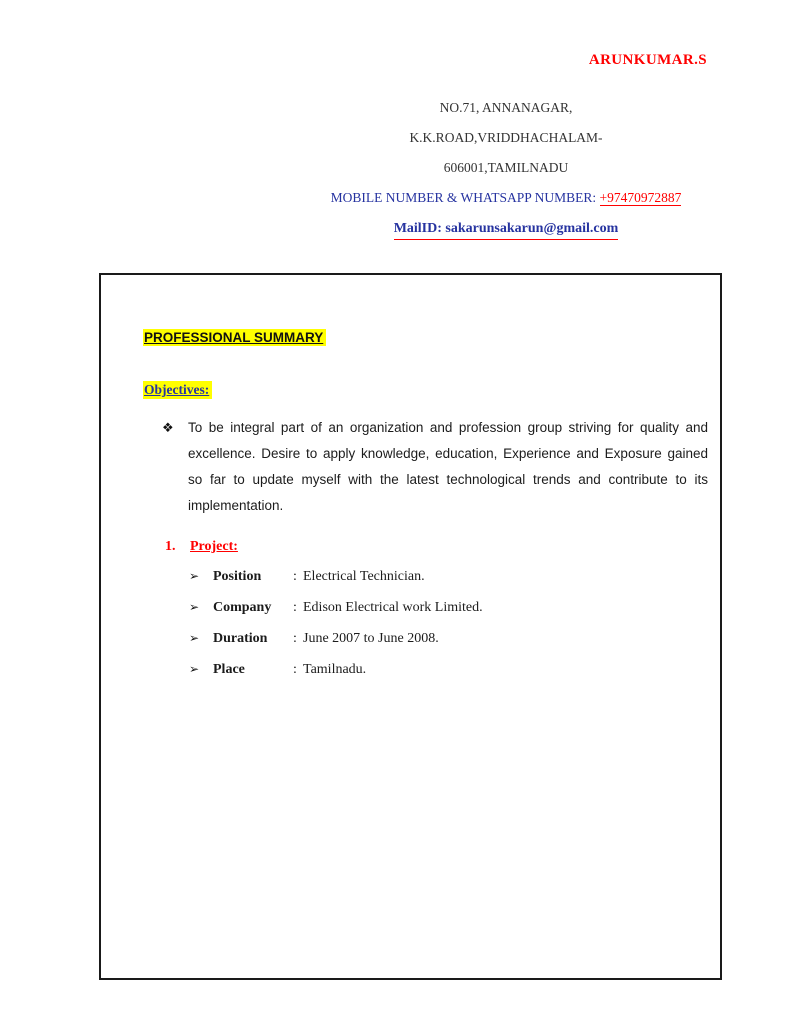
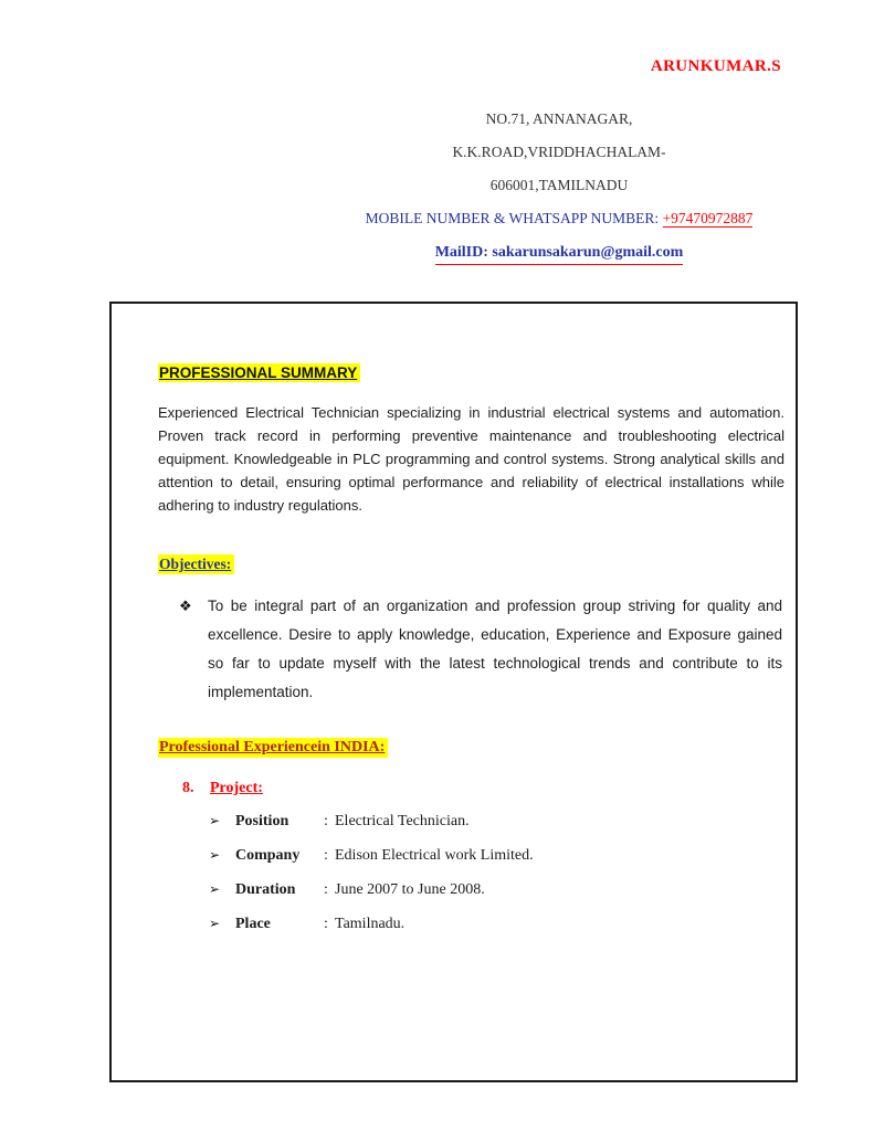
  ARUNKUMAR.S
  NO.71, ANNANAGAR,
  K.K.ROAD,VRIDDHACHALAM-
  606001,TAMILNADU
  MOBILE NUMBER & WHATSAPP NUMBER: +97470972887
  MailID: sakarunsakarun@gmail.com
  PROFESSIONAL SUMMARY
+ Experienced Electrical Technician specializing in industrial electrical systems and automation. Proven track record in performing preventive maintenance and troubleshooting electrical equipment. Knowledgeable in PLC programming and control systems. Strong analytical skills and attention to detail, ensuring optimal performance and reliability of electrical installations while adhering to industry regulations.
  Objectives:
  ❖
  To be integral part of an organization and profession group striving for quality and excellence. Desire to apply knowledge, education, Experience and Exposure gained so far to update myself with the latest technological trends and contribute to its implementation.
+ Professional Experiencein INDIA:
- 1. Project:
+ 8. Project:
  ➢
  Position
  :
  Electrical Technician.
  ➢
  Company
  :
  Edison Electrical work Limited.
  ➢
  Duration
  :
  June 2007 to June 2008.
  ➢
  Place
  :
  Tamilnadu.
